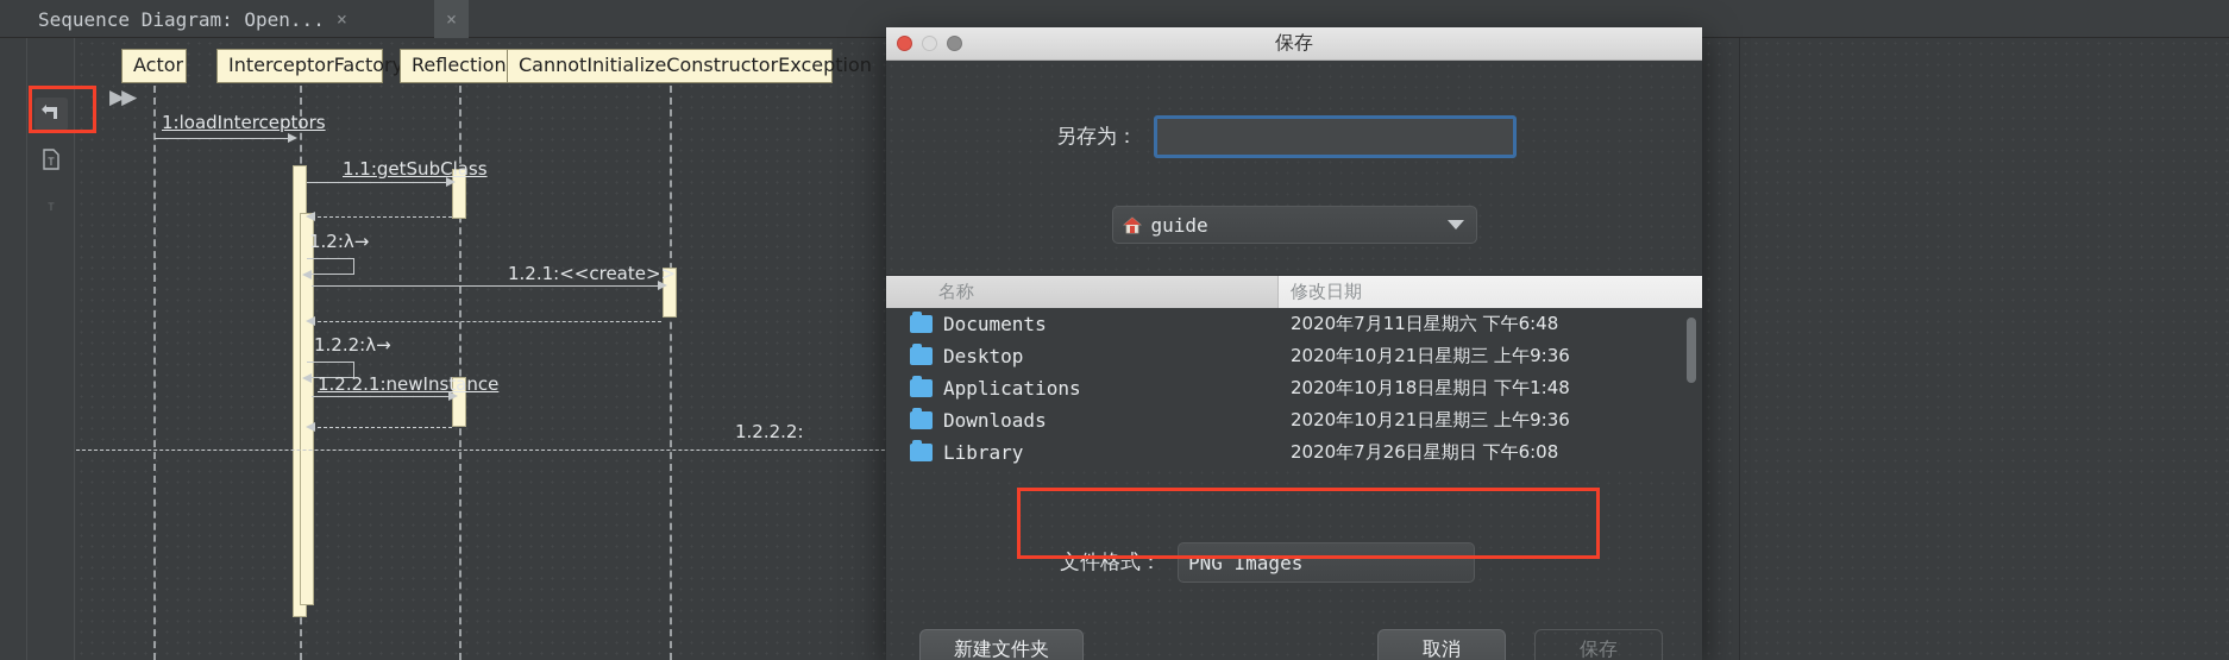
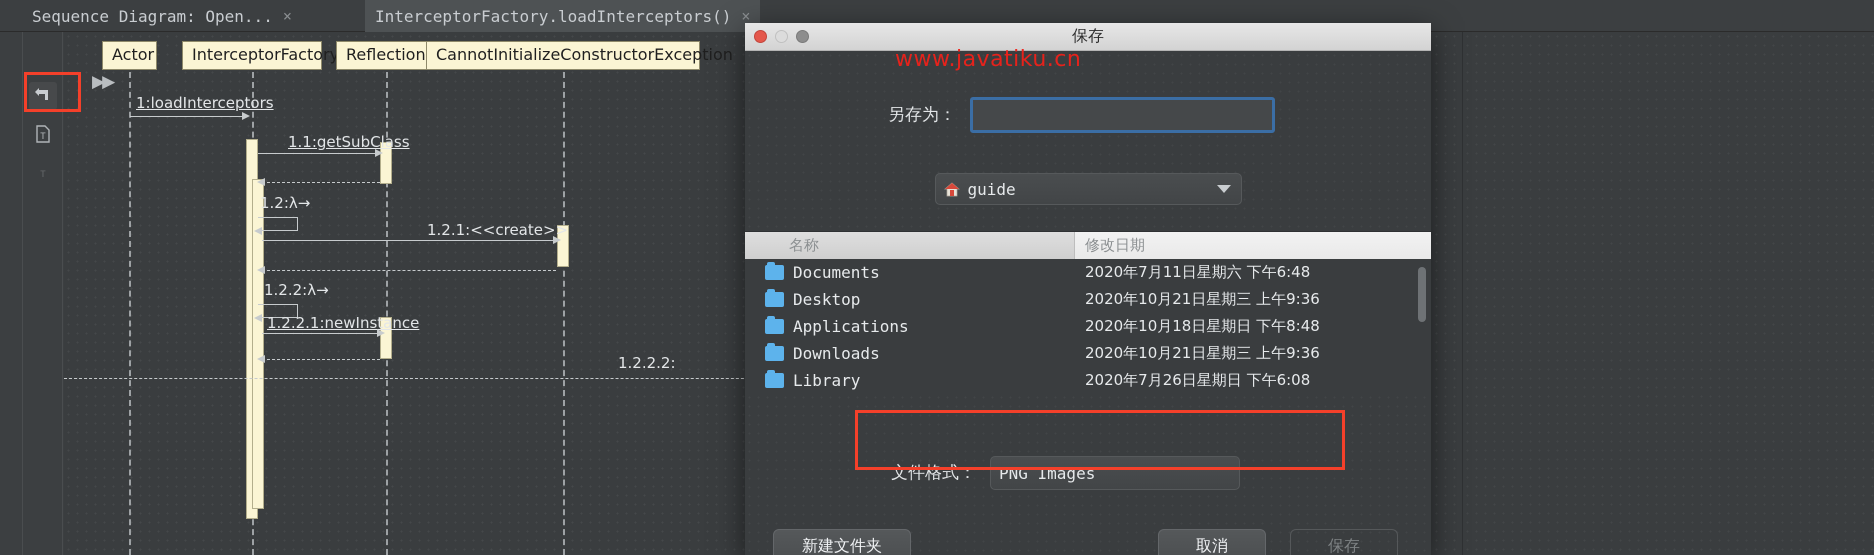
  Sequence Diagram: Open...
  ×
+ InterceptorFactory.loadInterceptors()
  ×
  T
  T
  ▶▶
  Actor
  InterceptorFactory
  Reflection
  CannotInitializeConstructorException
  1:loadInterceptors
  1.1:getSubClass
  1.2:λ→
  1.2.1:<<create>>
  1.2.2:λ→
  1.2.2.1:newInstance
  1.2.2.2:
  保存
+ www.javatiku.cn
  另存为：
  guide
  名称
  修改日期
  Documents
  2020年7月11日星期六 下午6:48
  Desktop
  2020年10月21日星期三 上午9:36
  Applications
- 2020年10月18日星期日 下午1:48
+ 2020年10月18日星期日 下午8:48
  Downloads
  2020年10月21日星期三 上午9:36
  Library
  2020年7月26日星期日 下午6:08
  文件格式：
  PNG Images
  新建文件夹
  取消
  保存
